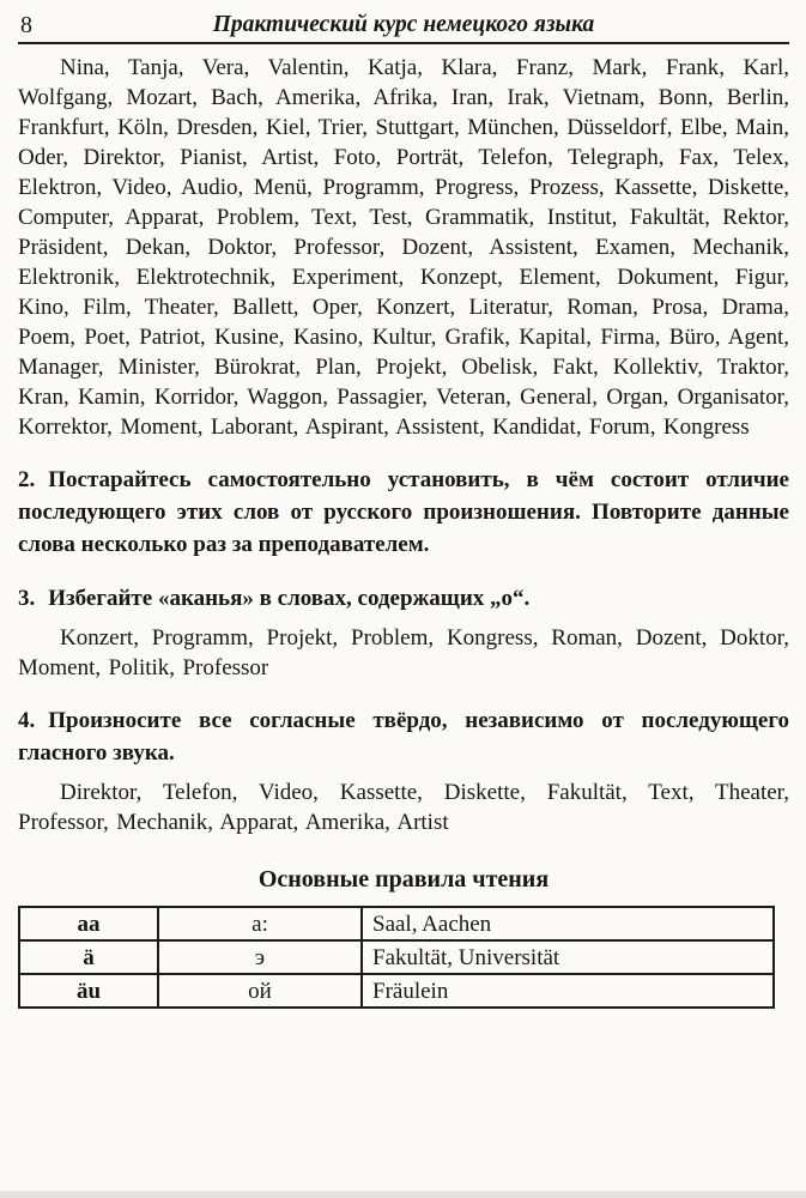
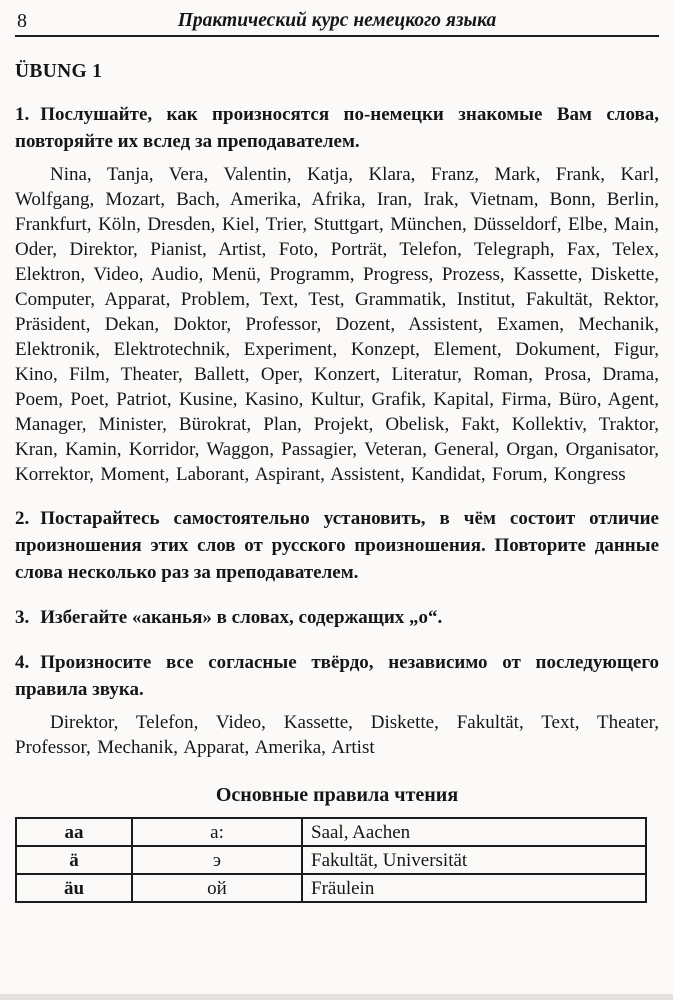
  8
  Практический курс немецкого языка
+ ÜBUNG 1
+ 1. Послушайте, как произносятся по-немецки знакомые Вам слова, повторяйте их вслед за преподавателем.
  Nina, Tanja, Vera, Valentin, Katja, Klara, Franz, Mark, Frank, Karl, Wolfgang, Mozart, Bach, Amerika, Afrika, Iran, Irak, Vietnam, Bonn, Berlin, Frankfurt, Köln, Dresden, Kiel, Trier, Stuttgart, München, Düsseldorf, Elbe, Main, Oder, Direktor, Pianist, Artist, Foto, Porträt, Telefon, Telegraph, Fax, Telex, Elektron, Video, Audio, Menü, Programm, Progress, Prozess, Kassette, Diskette, Computer, Apparat, Problem, Text, Test, Grammatik, Institut, Fakultät, Rektor, Präsident, Dekan, Doktor, Professor, Dozent, Assistent, Examen, Mechanik, Elektronik, Elektrotechnik, Experiment, Konzept, Element, Dokument, Figur, Kino, Film, Theater, Ballett, Oper, Konzert, Literatur, Roman, Prosa, Drama, Poem, Poet, Patriot, Kusine, Kasino, Kultur, Grafik, Kapital, Firma, Büro, Agent, Manager, Minister, Bürokrat, Plan, Projekt, Obelisk, Fakt, Kollektiv, Traktor, Kran, Kamin, Korridor, Waggon, Passagier, Veteran, General, Organ, Organisator, Korrektor, Moment, Laborant, Aspirant, Assistent, Kandidat, Forum, Kongress
- 2. Постарайтесь самостоятельно установить, в чём состоит отличие последующего этих слов от русского произношения. Повторите данные слова несколько раз за преподавателем.
+ 2. Постарайтесь самостоятельно установить, в чём состоит отличие произношения этих слов от русского произношения. Повторите данные слова несколько раз за преподавателем.
  3. Избегайте «аканья» в словах, содержащих „о“.
- Konzert, Programm, Projekt, Problem, Kongress, Roman, Dozent, Doktor, Moment, Politik, Professor
- 4. Произносите все согласные твёрдо, независимо от последующего гласного звука.
+ 4. Произносите все согласные твёрдо, независимо от последующего правила звука.
  Direktor, Telefon, Video, Kassette, Diskette, Fakultät, Text, Theater, Professor, Mechanik, Apparat, Amerika, Artist
  Основные правила чтения
  aa	a:	Saal, Aachen
  ä	э	Fakultät, Universität
  äu	ой	Fräulein
